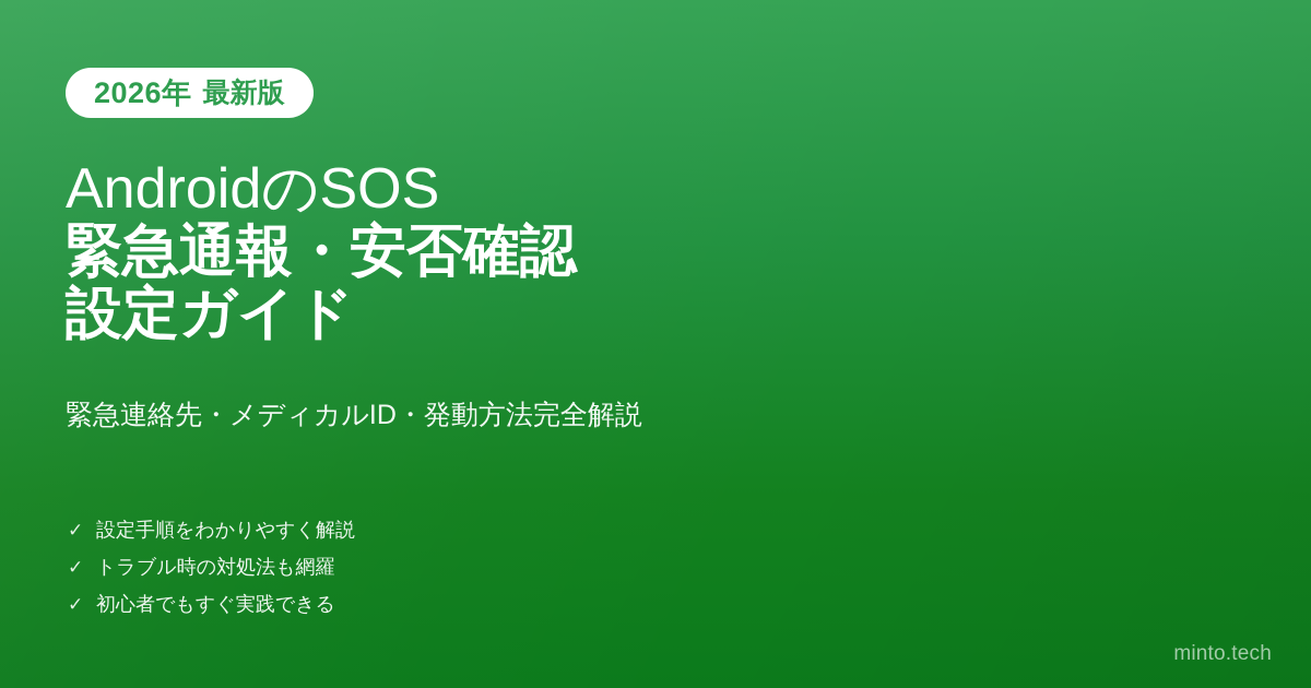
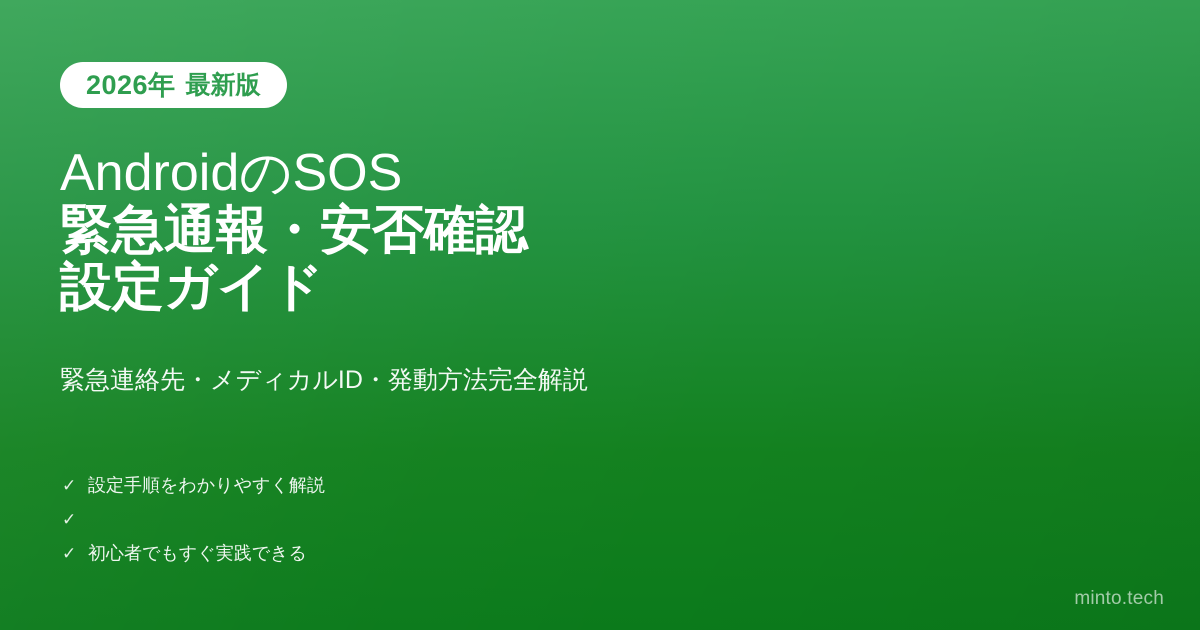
  2026年
  最新版
  AndroidのSOS
  緊急通報・安否確認
  設定ガイド
  緊急連絡先・メディカルID・発動方法完全解説
  ✓
  設定手順をわかりやすく解説
  ✓
- トラブル時の対処法も網羅
  ✓
  初心者でもすぐ実践できる
  minto.tech
